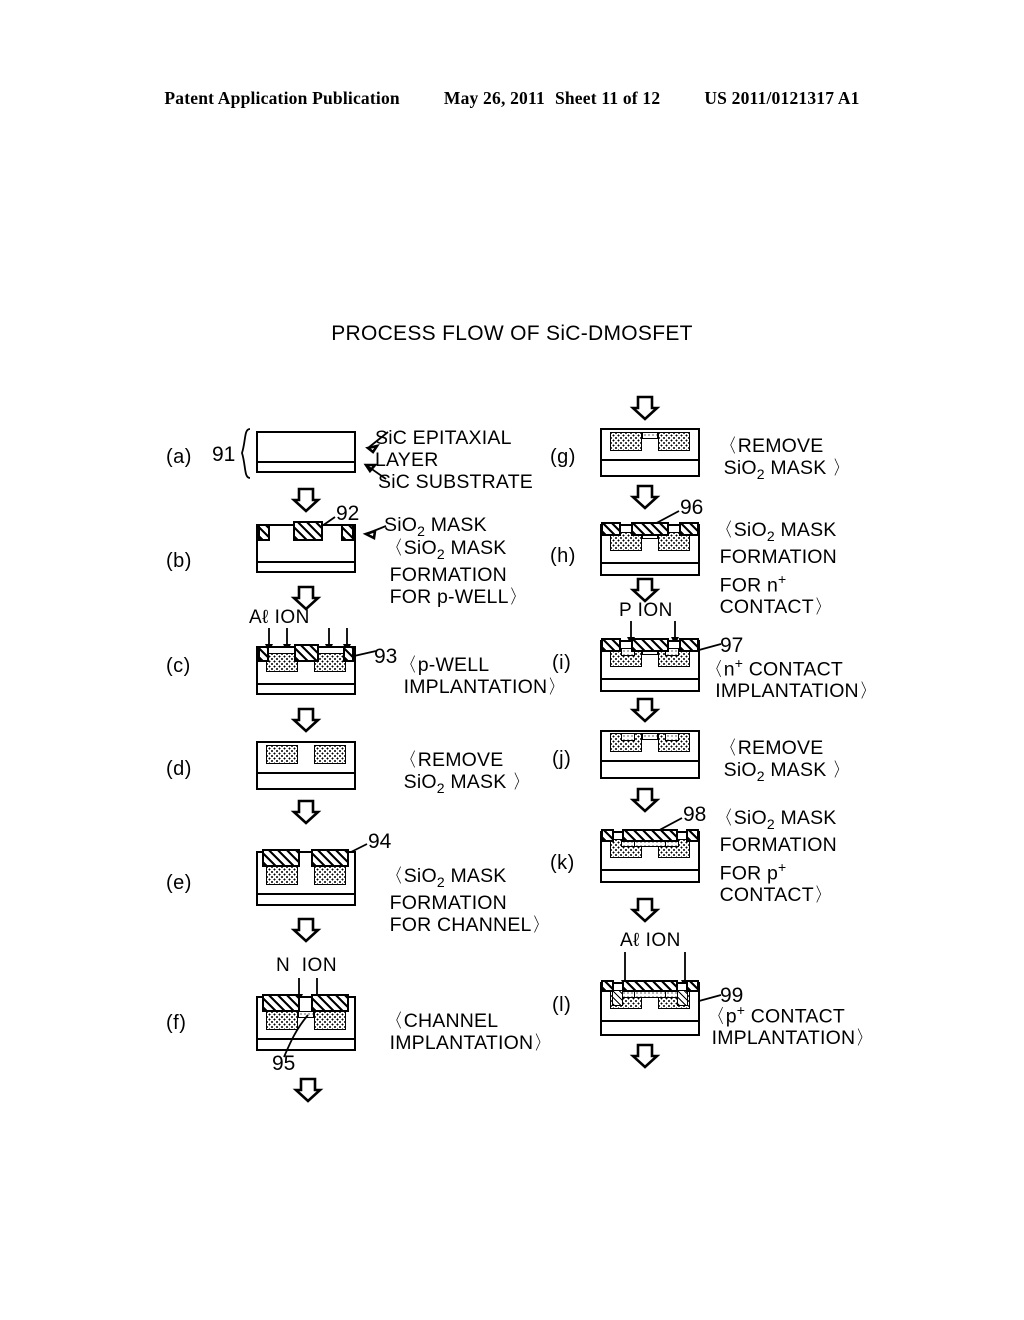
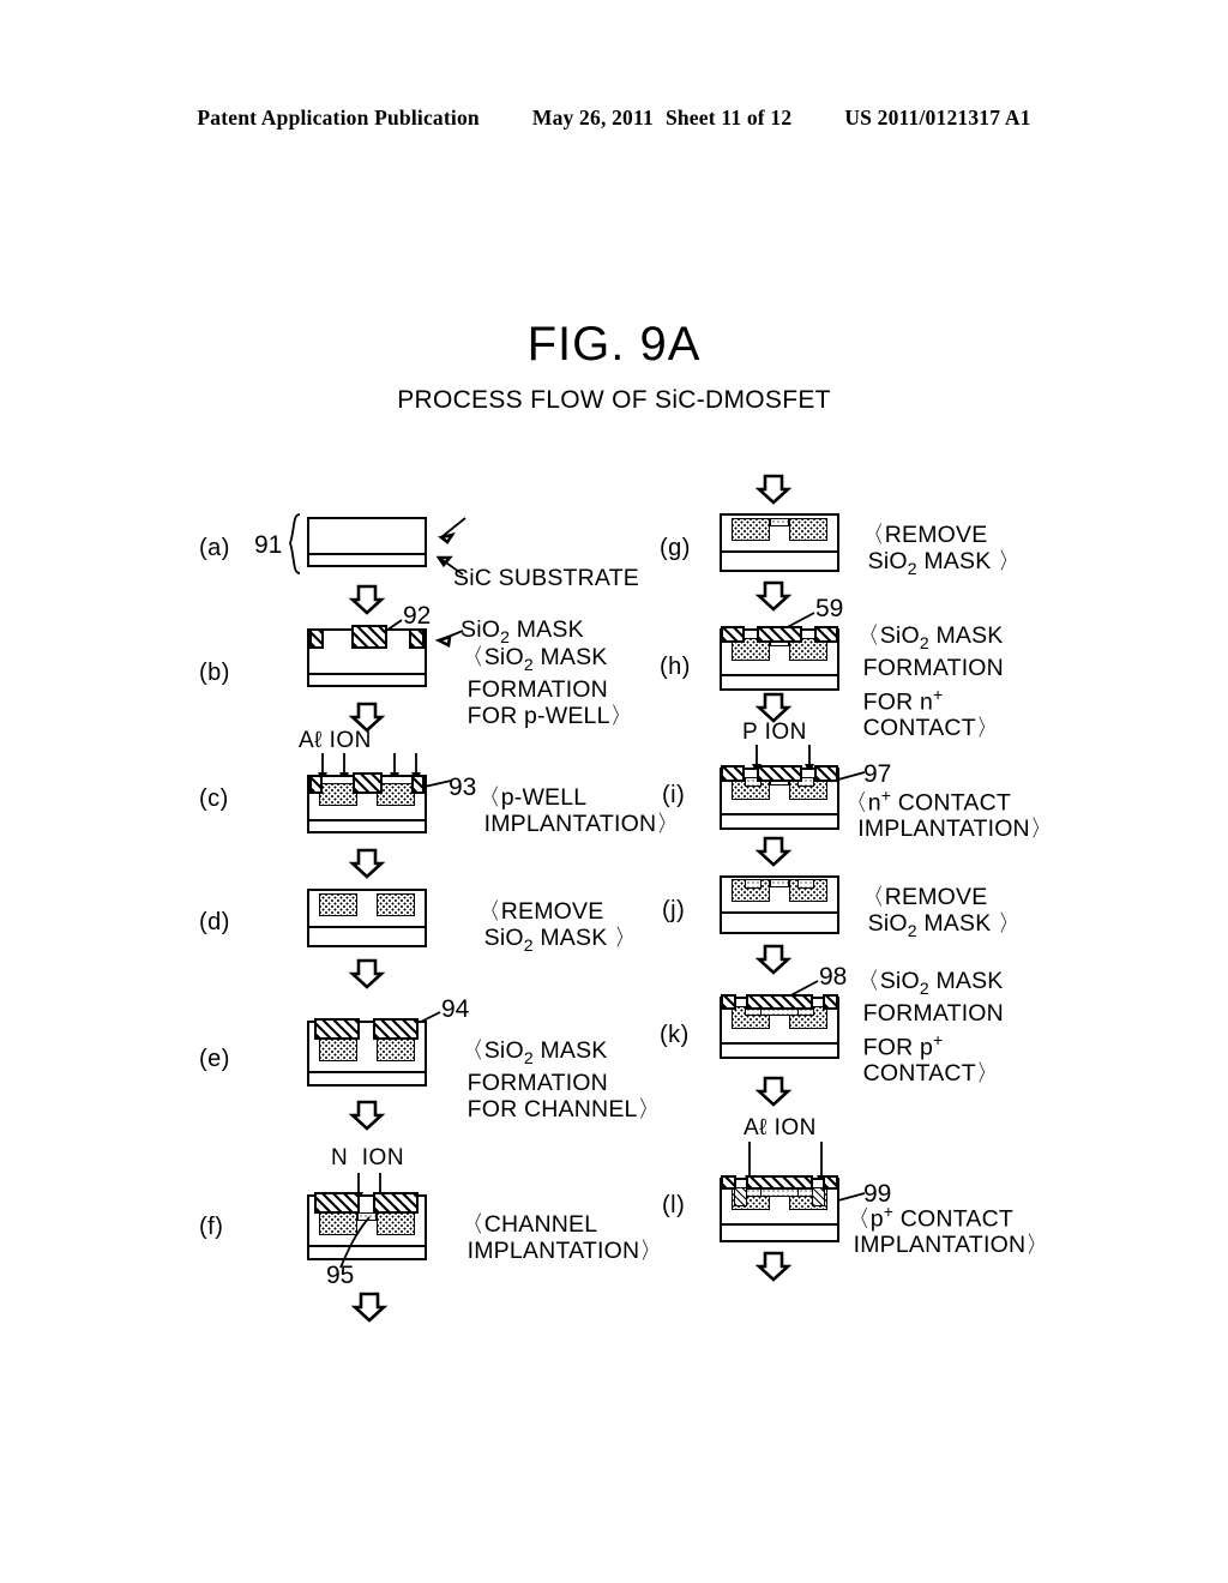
  Patent Application Publication
  May 26, 2011
  Sheet 11 of 12
  US 2011/0121317 A1
+ FIG. 9A
  PROCESS FLOW OF SiC-DMOSFET
  (a)
  91
- SiC EPITAXIAL
- LAYER
  SiC SUBSTRATE
  (b)
  92
  SiO2 MASK
  〈SiO2 MASK
  FORMATION
  FOR p-WELL〉
  (c)
  Aℓ ION
  93
  〈p-WELL
  IMPLANTATION〉
  (d)
  〈REMOVE
  SiO2 MASK 〉
  (e)
  94
  〈SiO2 MASK
  FORMATION
  FOR CHANNEL〉
  (f)
  N ION
  95
  〈CHANNEL
  IMPLANTATION〉
  (g)
  〈REMOVE
  SiO2 MASK 〉
  (h)
- 96
+ 59
  〈SiO2 MASK
  FORMATION
  FOR n+
  CONTACT〉
  (i)
  P ION
  97
  〈n+ CONTACT
  IMPLANTATION〉
  (j)
  〈REMOVE
  SiO2 MASK 〉
  (k)
  98
  〈SiO2 MASK
  FORMATION
  FOR p+
  CONTACT〉
  (l)
  Aℓ ION
  99
  〈p+ CONTACT
  IMPLANTATION〉
